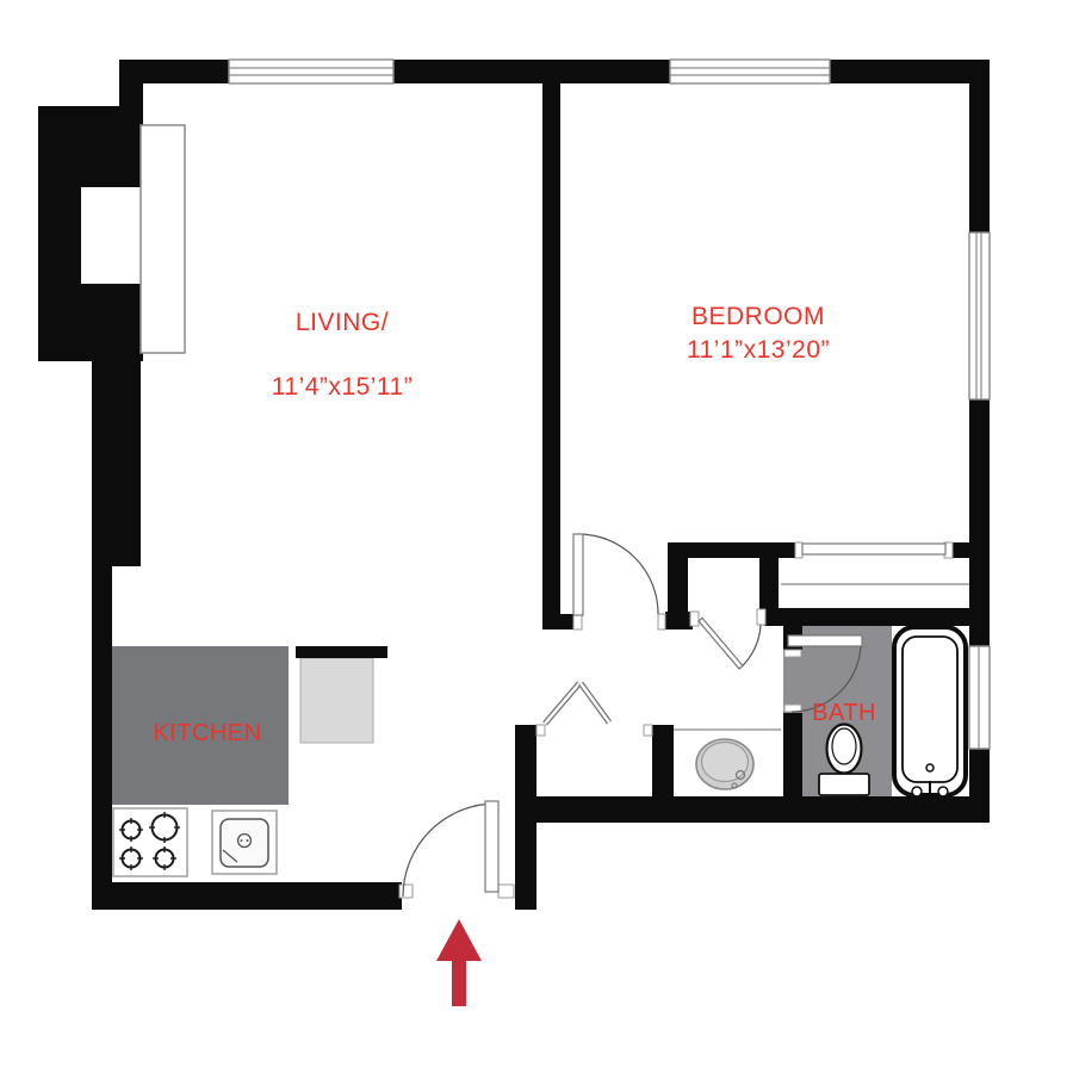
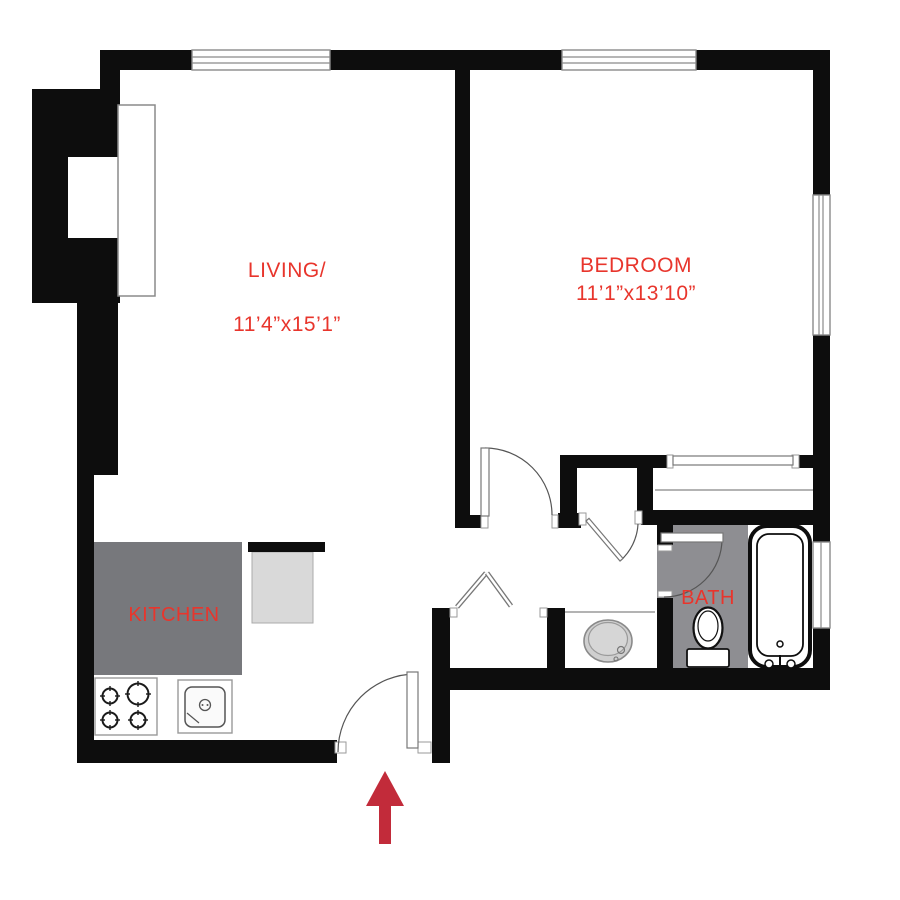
  LIVING/
- 11’4”x15’11”
+ 11’4”x15’1”
  BEDROOM
- 11’1”x13’20”
+ 11’1”x13’10”
  KITCHEN
  BATH
